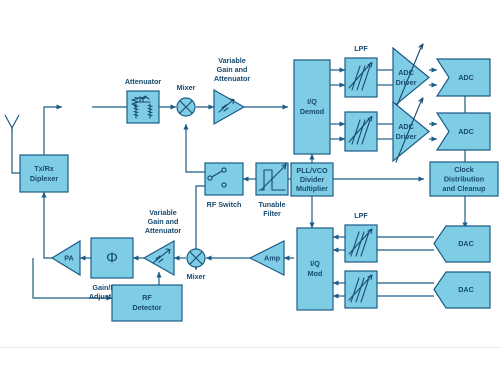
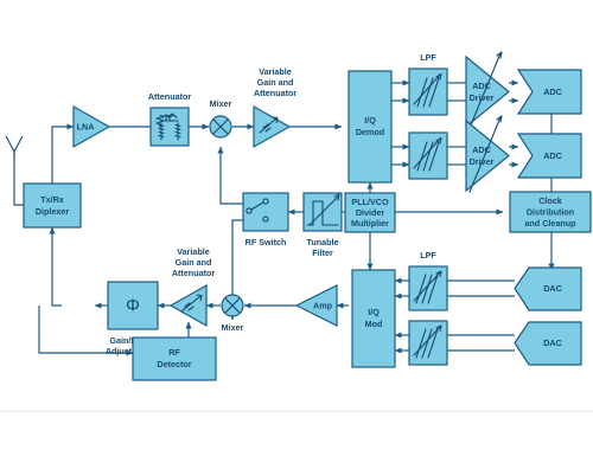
  Tx/Rx
  Diplexer
+ LNA
  Attenuator
  Mixer
  Variable
  Gain and
  Attenuator
  I/Q
  Demod
  LPF
  Driver
  Driver
  ADC
  ADC
  Clock
  Distribution
  and Cleanup
  PLL/VCO
  Divider
  Multiplier
  Tunable
  Filter
  RF Switch
  I/Q
  Mod
  LPF
  DAC
  DAC
  Amp
  Mixer
  Variable
  Gain and
  Attenuator
  Φ
- PA
  RF
  Detector
